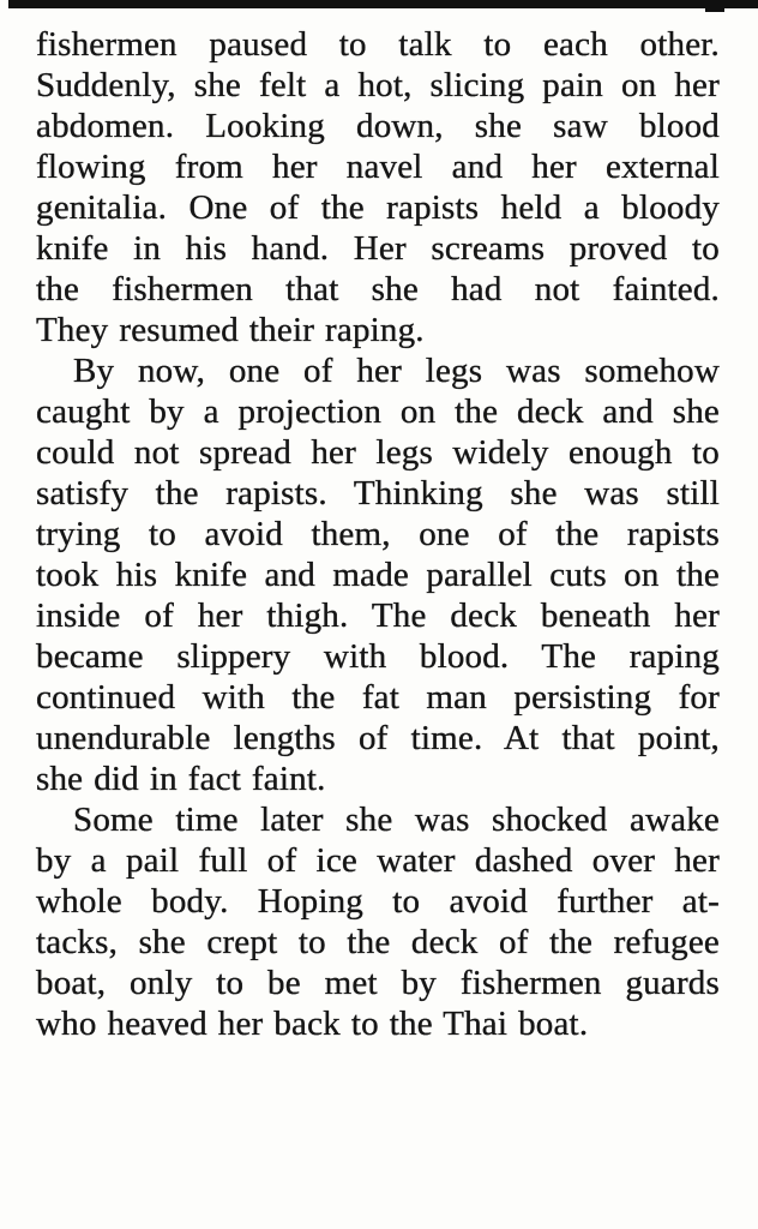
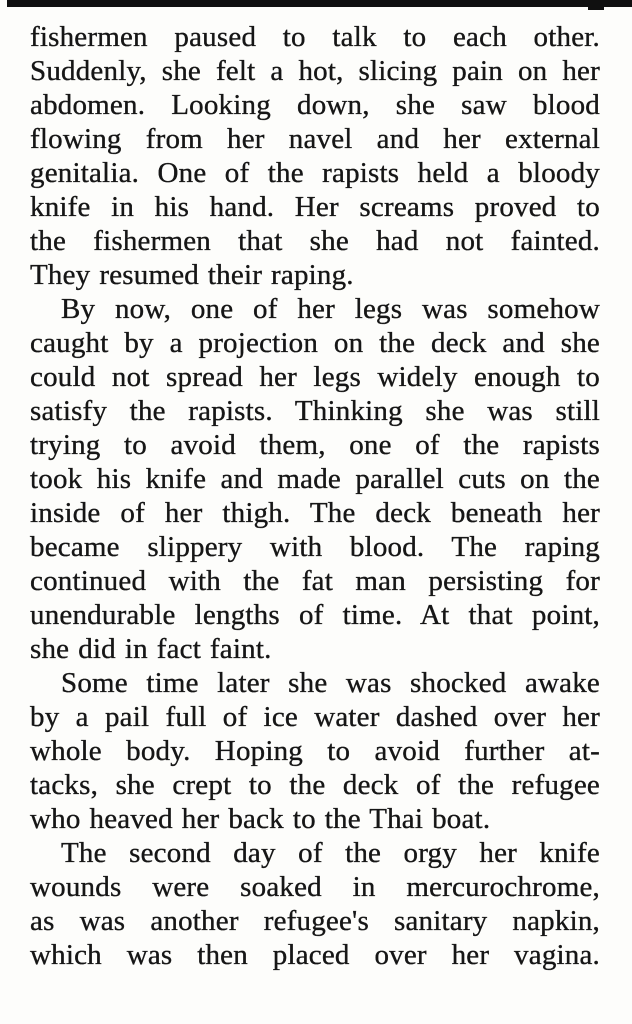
  fishermen paused to talk to each other.
  Suddenly, she felt a hot, slicing pain on her
  abdomen. Looking down, she saw blood
  flowing from her navel and her external
  genitalia. One of the rapists held a bloody
  knife in his hand. Her screams proved to
  the fishermen that she had not fainted.
  They resumed their raping.
  By now, one of her legs was somehow
  caught by a projection on the deck and she
  could not spread her legs widely enough to
  satisfy the rapists. Thinking she was still
  trying to avoid them, one of the rapists
  took his knife and made parallel cuts on the
  inside of her thigh. The deck beneath her
  became slippery with blood. The raping
  continued with the fat man persisting for
  unendurable lengths of time. At that point,
  she did in fact faint.
  Some time later she was shocked awake
  by a pail full of ice water dashed over her
  whole body. Hoping to avoid further at-
  tacks, she crept to the deck of the refugee
- boat, only to be met by fishermen guards
  who heaved her back to the Thai boat.
+ The second day of the orgy her knife
+ wounds were soaked in mercurochrome,
+ as was another refugee's sanitary napkin,
+ which was then placed over her vagina.
